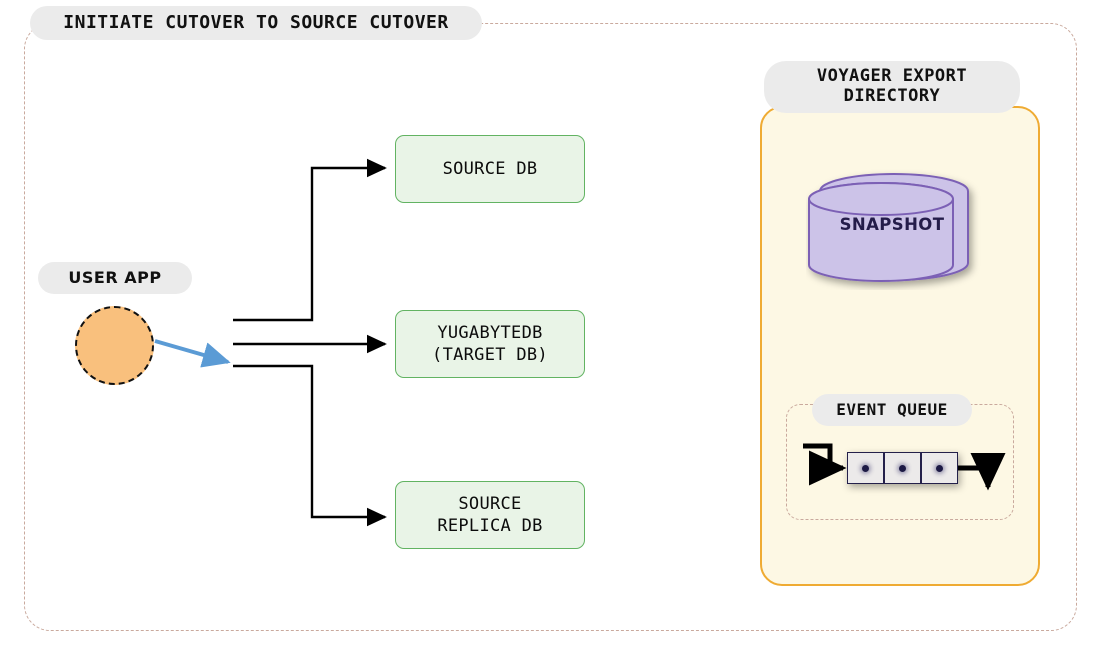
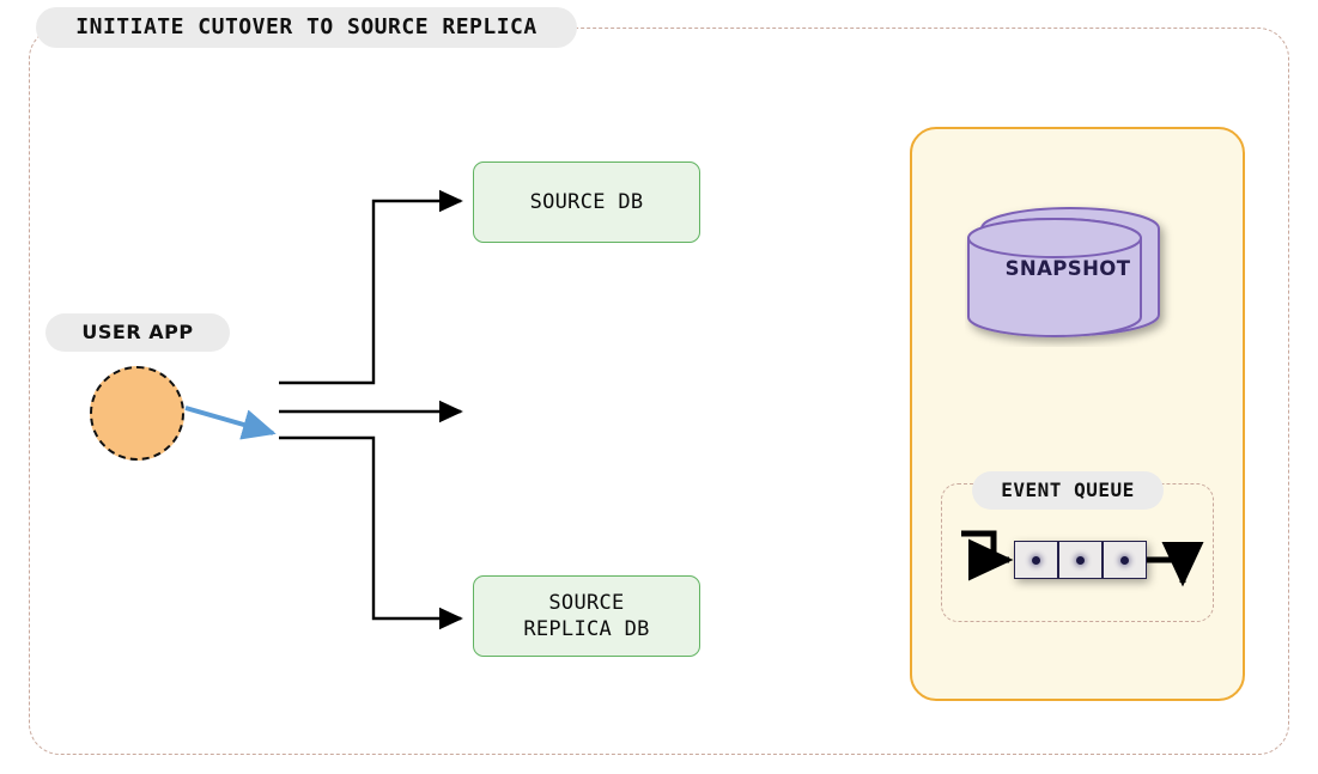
- INITIATE CUTOVER TO SOURCE CUTOVER
+ INITIATE CUTOVER TO SOURCE REPLICA
- VOYAGER EXPORT
- DIRECTORY
  SNAPSHOT
  EVENT QUEUE
  USER APP
  SOURCE DB
- YUGABYTEDB
- (TARGET DB)
  SOURCE
  REPLICA DB
